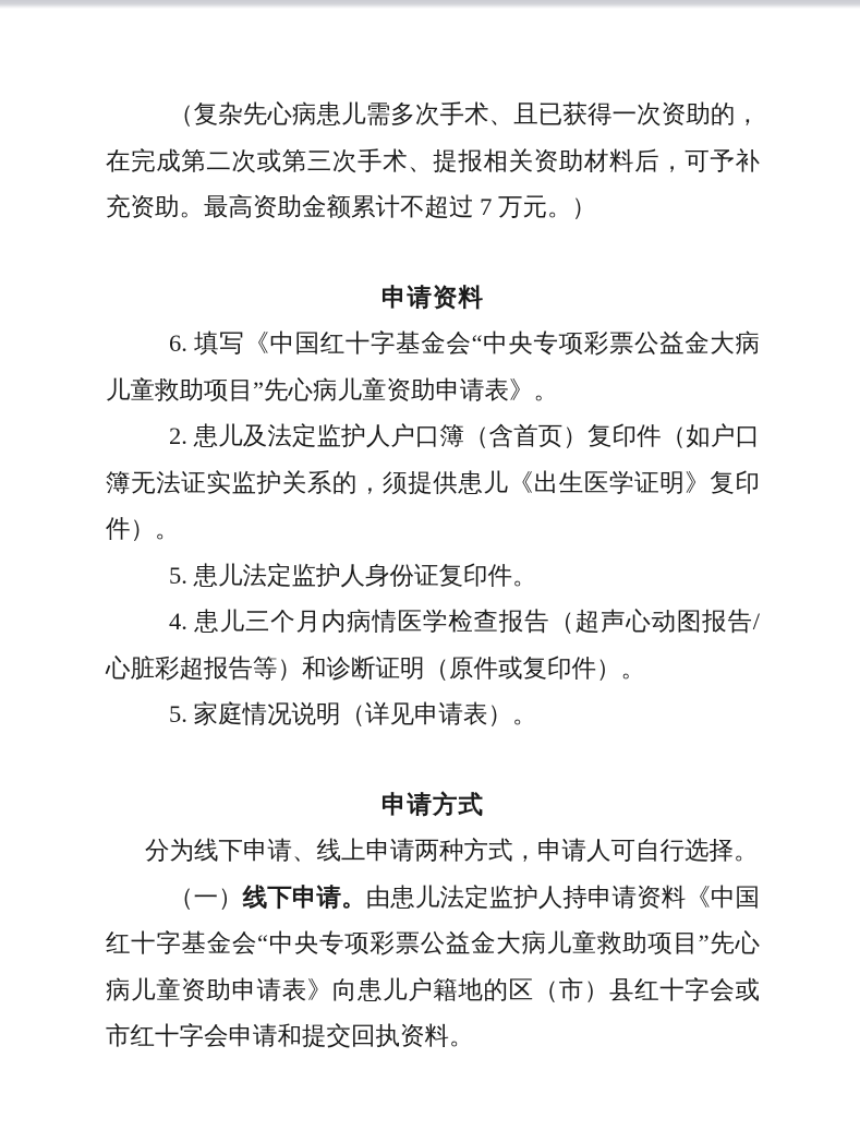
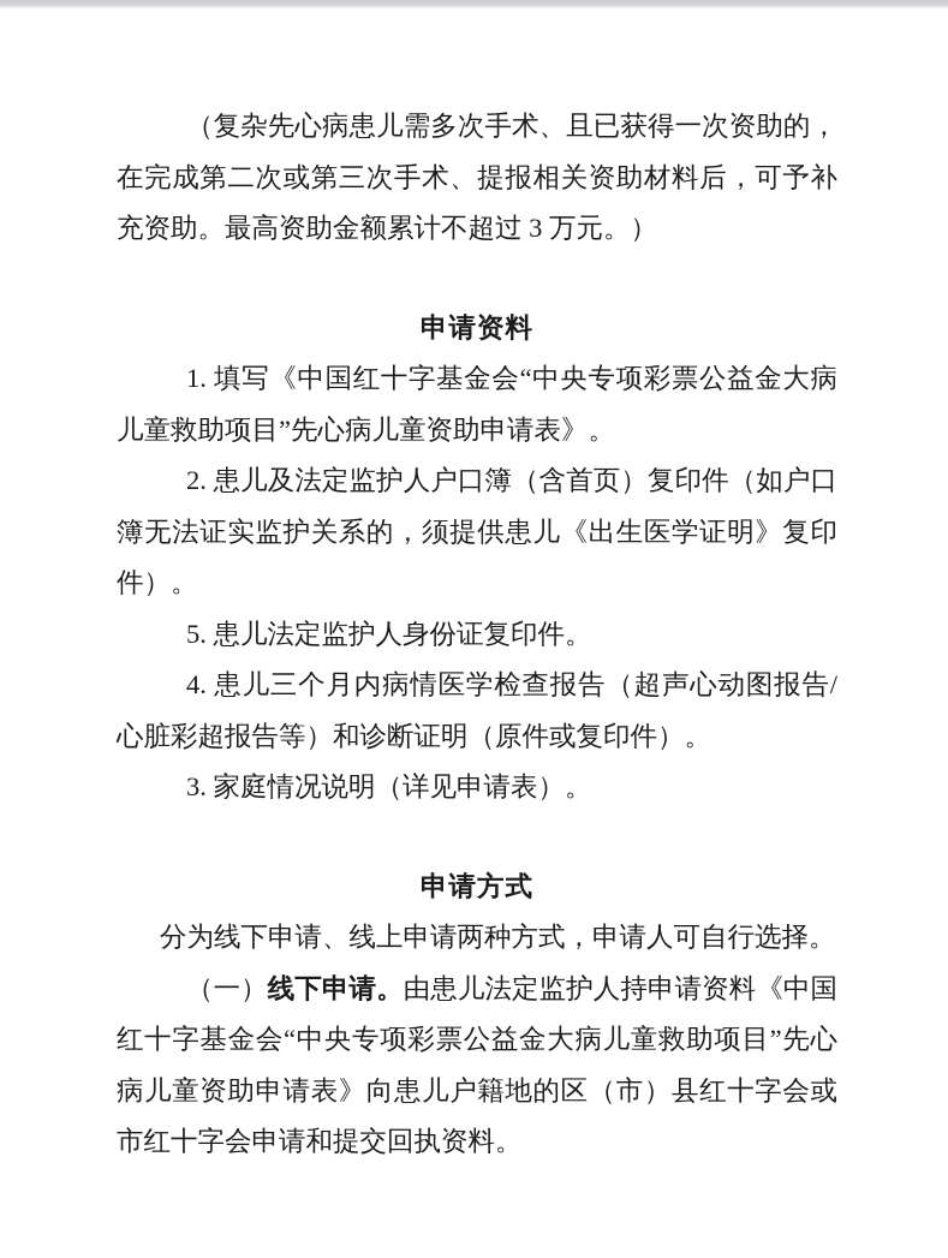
- （复杂先心病患儿需多次手术、且已获得一次资助的，在完成第二次或第三次手术、提报相关资助材料后，可予补充资助。最高资助金额累计不超过 7 万元。）
+ （复杂先心病患儿需多次手术、且已获得一次资助的，在完成第二次或第三次手术、提报相关资助材料后，可予补充资助。最高资助金额累计不超过 3 万元。）
  申请资料
- 6. 填写《中国红十字基金会“中央专项彩票公益金大病儿童救助项目”先心病儿童资助申请表》。
+ 1. 填写《中国红十字基金会“中央专项彩票公益金大病儿童救助项目”先心病儿童资助申请表》。
  2. 患儿及法定监护人户口簿（含首页）复印件（如户口簿无法证实监护关系的，须提供患儿《出生医学证明》复印件）。
  5. 患儿法定监护人身份证复印件。
  4. 患儿三个月内病情医学检查报告（超声心动图报告/心脏彩超报告等）和诊断证明（原件或复印件）。
- 5. 家庭情况说明（详见申请表）。
+ 3. 家庭情况说明（详见申请表）。
  申请方式
  分为线下申请、线上申请两种方式，申请人可自行选择。
  （一）线下申请。由患儿法定监护人持申请资料《中国红十字基金会“中央专项彩票公益金大病儿童救助项目”先心病儿童资助申请表》向患儿户籍地的区（市）县红十字会或市红十字会申请和提交回执资料。
